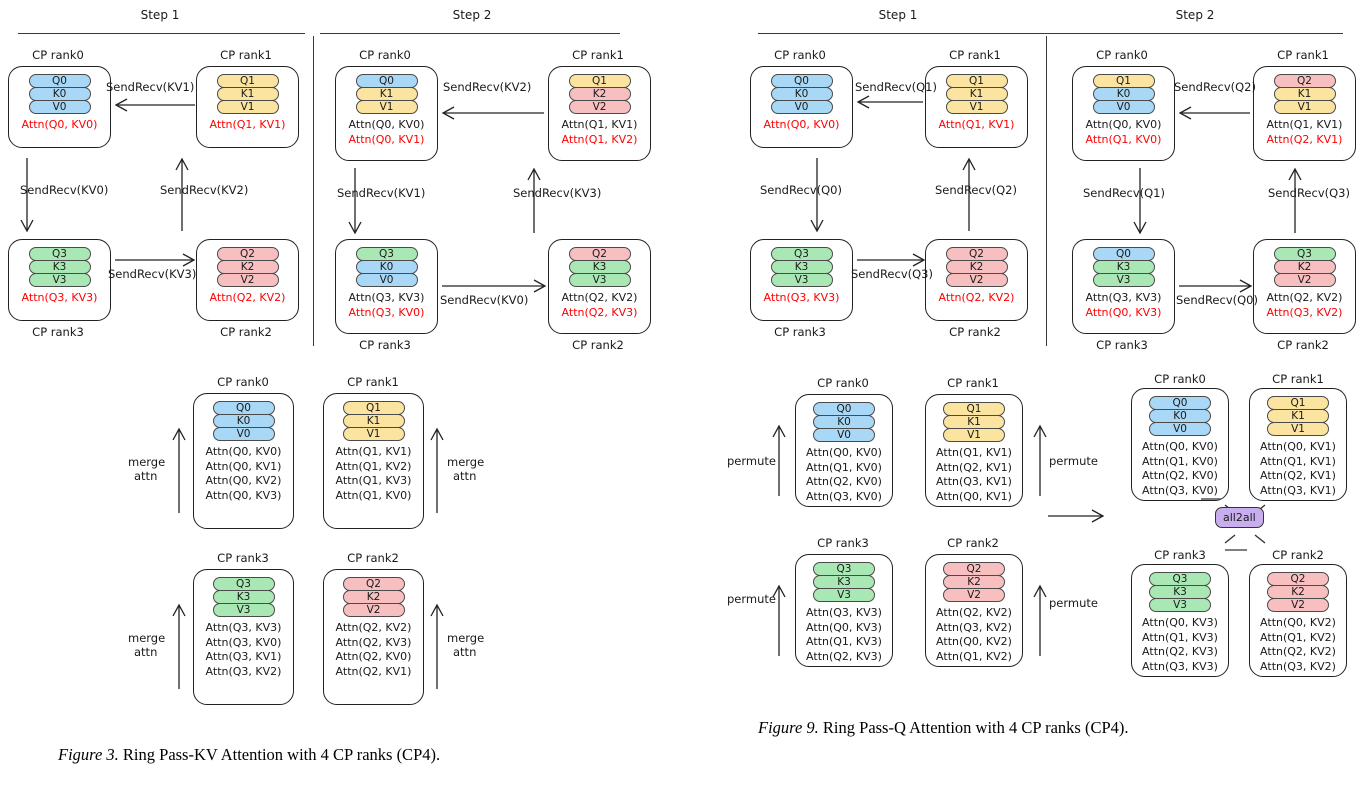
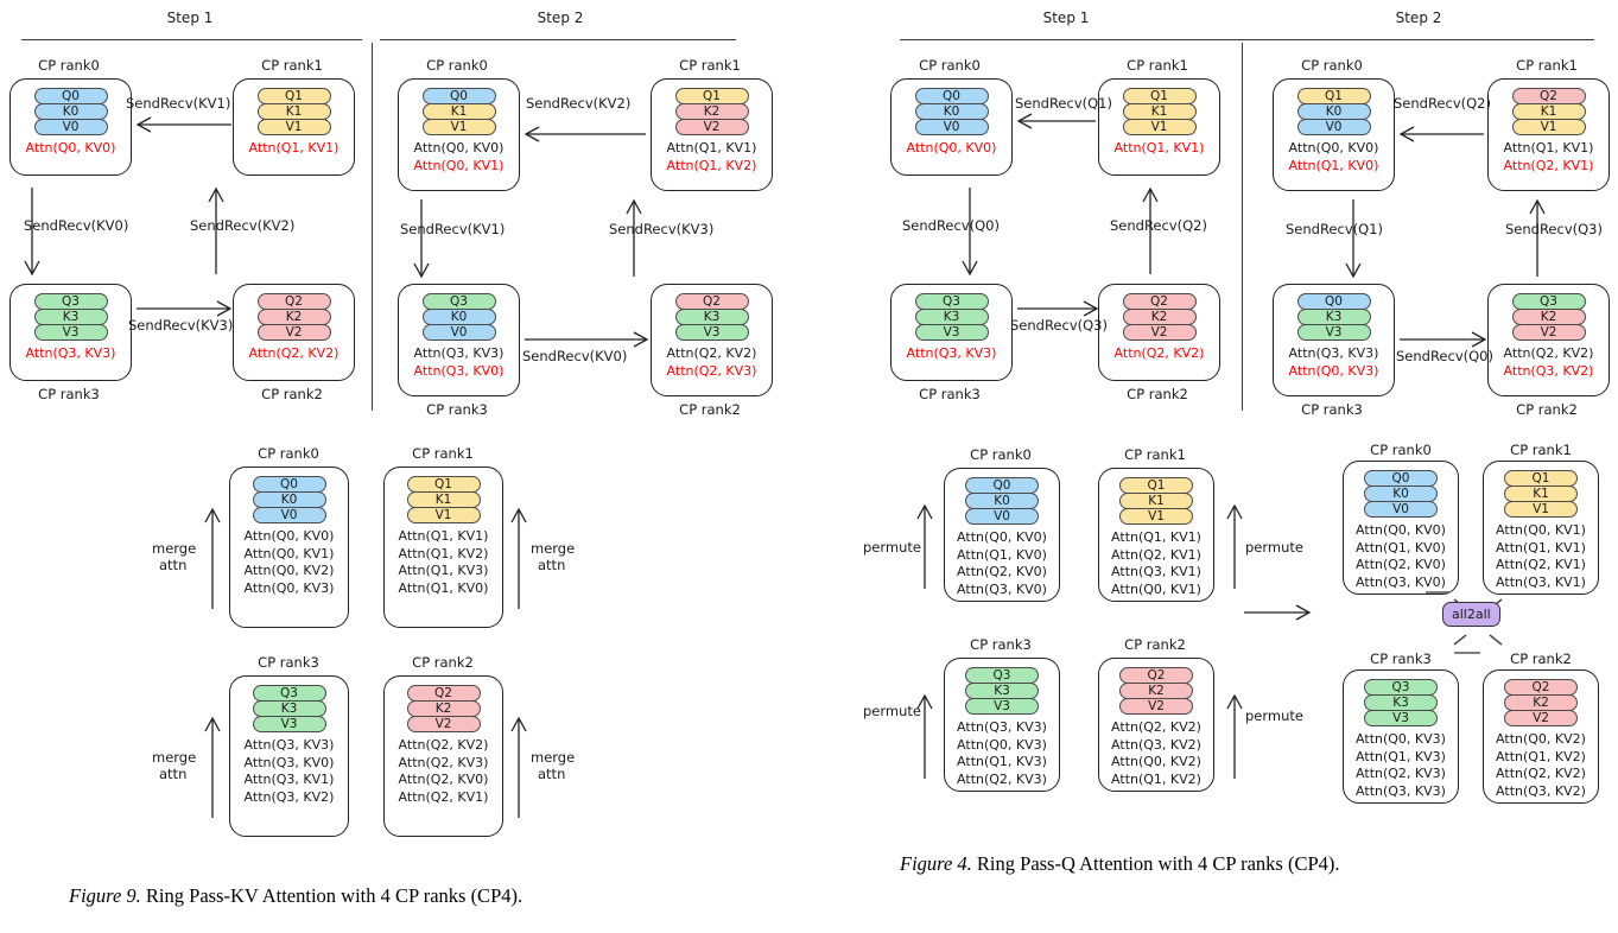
  Step 1
  Step 2
  Step 1
  Step 2
- Figure 3. Ring Pass-KV Attention with 4 CP ranks (CP4).
+ Figure 9. Ring Pass-KV Attention with 4 CP ranks (CP4).
- Figure 9. Ring Pass-Q Attention with 4 CP ranks (CP4).
+ Figure 4. Ring Pass-Q Attention with 4 CP ranks (CP4).
  CP rank0
  Q0
  K0
  V0
  Attn(Q0, KV0)
  CP rank1
  Q1
  K1
  V1
  Attn(Q1, KV1)
  CP rank3
  Q3
  K3
  V3
  Attn(Q3, KV3)
  CP rank2
  Q2
  K2
  V2
  Attn(Q2, KV2)
  SendRecv(KV1)
  SendRecv(KV0)
  SendRecv(KV2)
  SendRecv(KV3)
  CP rank0
  Q0
  K1
  V1
  Attn(Q0, KV0)
  Attn(Q0, KV1)
  CP rank1
  Q1
  K2
  V2
  Attn(Q1, KV1)
  Attn(Q1, KV2)
  CP rank3
  Q3
  K0
  V0
  Attn(Q3, KV3)
  Attn(Q3, KV0)
  CP rank2
  Q2
  K3
  V3
  Attn(Q2, KV2)
  Attn(Q2, KV3)
  SendRecv(KV2)
  SendRecv(KV1)
  SendRecv(KV3)
  SendRecv(KV0)
  CP rank0
  Q0
  K0
  V0
  Attn(Q0, KV0)
  Attn(Q0, KV1)
  Attn(Q0, KV2)
  Attn(Q0, KV3)
  CP rank1
  Q1
  K1
  V1
  Attn(Q1, KV1)
  Attn(Q1, KV2)
  Attn(Q1, KV3)
  Attn(Q1, KV0)
  CP rank3
  Q3
  K3
  V3
  Attn(Q3, KV3)
  Attn(Q3, KV0)
  Attn(Q3, KV1)
  Attn(Q3, KV2)
  CP rank2
  Q2
  K2
  V2
  Attn(Q2, KV2)
  Attn(Q2, KV3)
  Attn(Q2, KV0)
  Attn(Q2, KV1)
  merge
  attn
  merge
  attn
  merge
  attn
  merge
  attn
  CP rank0
  Q0
  K0
  V0
  Attn(Q0, KV0)
  CP rank1
  Q1
  K1
  V1
  Attn(Q1, KV1)
  CP rank3
  Q3
  K3
  V3
  Attn(Q3, KV3)
  CP rank2
  Q2
  K2
  V2
  Attn(Q2, KV2)
  SendRecv(Q1)
  SendRecv(Q0)
  SendRecv(Q2)
  SendRecv(Q3)
  CP rank0
  Q1
  K0
  V0
  Attn(Q0, KV0)
  Attn(Q1, KV0)
  CP rank1
  Q2
  K1
  V1
  Attn(Q1, KV1)
  Attn(Q2, KV1)
  CP rank3
  Q0
  K3
  V3
  Attn(Q3, KV3)
  Attn(Q0, KV3)
  CP rank2
  Q3
  K2
  V2
  Attn(Q2, KV2)
  Attn(Q3, KV2)
  SendRecv(Q2)
  SendRecv(Q1)
  SendRecv(Q3)
  SendRecv(Q0)
  CP rank0
  Q0
  K0
  V0
  Attn(Q0, KV0)
  Attn(Q1, KV0)
  Attn(Q2, KV0)
  Attn(Q3, KV0)
  CP rank1
  Q1
  K1
  V1
  Attn(Q1, KV1)
  Attn(Q2, KV1)
  Attn(Q3, KV1)
  Attn(Q0, KV1)
  CP rank3
  Q3
  K3
  V3
  Attn(Q3, KV3)
  Attn(Q0, KV3)
  Attn(Q1, KV3)
  Attn(Q2, KV3)
  CP rank2
  Q2
  K2
  V2
  Attn(Q2, KV2)
  Attn(Q3, KV2)
  Attn(Q0, KV2)
  Attn(Q1, KV2)
  permute
  permute
  permute
  permute
  CP rank0
  Q0
  K0
  V0
  Attn(Q0, KV0)
  Attn(Q1, KV0)
  Attn(Q2, KV0)
  Attn(Q3, KV0)
  CP rank1
  Q1
  K1
  V1
  Attn(Q0, KV1)
  Attn(Q1, KV1)
  Attn(Q2, KV1)
  Attn(Q3, KV1)
  CP rank3
  Q3
  K3
  V3
  Attn(Q0, KV3)
  Attn(Q1, KV3)
  Attn(Q2, KV3)
  Attn(Q3, KV3)
  CP rank2
  Q2
  K2
  V2
  Attn(Q0, KV2)
  Attn(Q1, KV2)
  Attn(Q2, KV2)
  Attn(Q3, KV2)
  all2all
